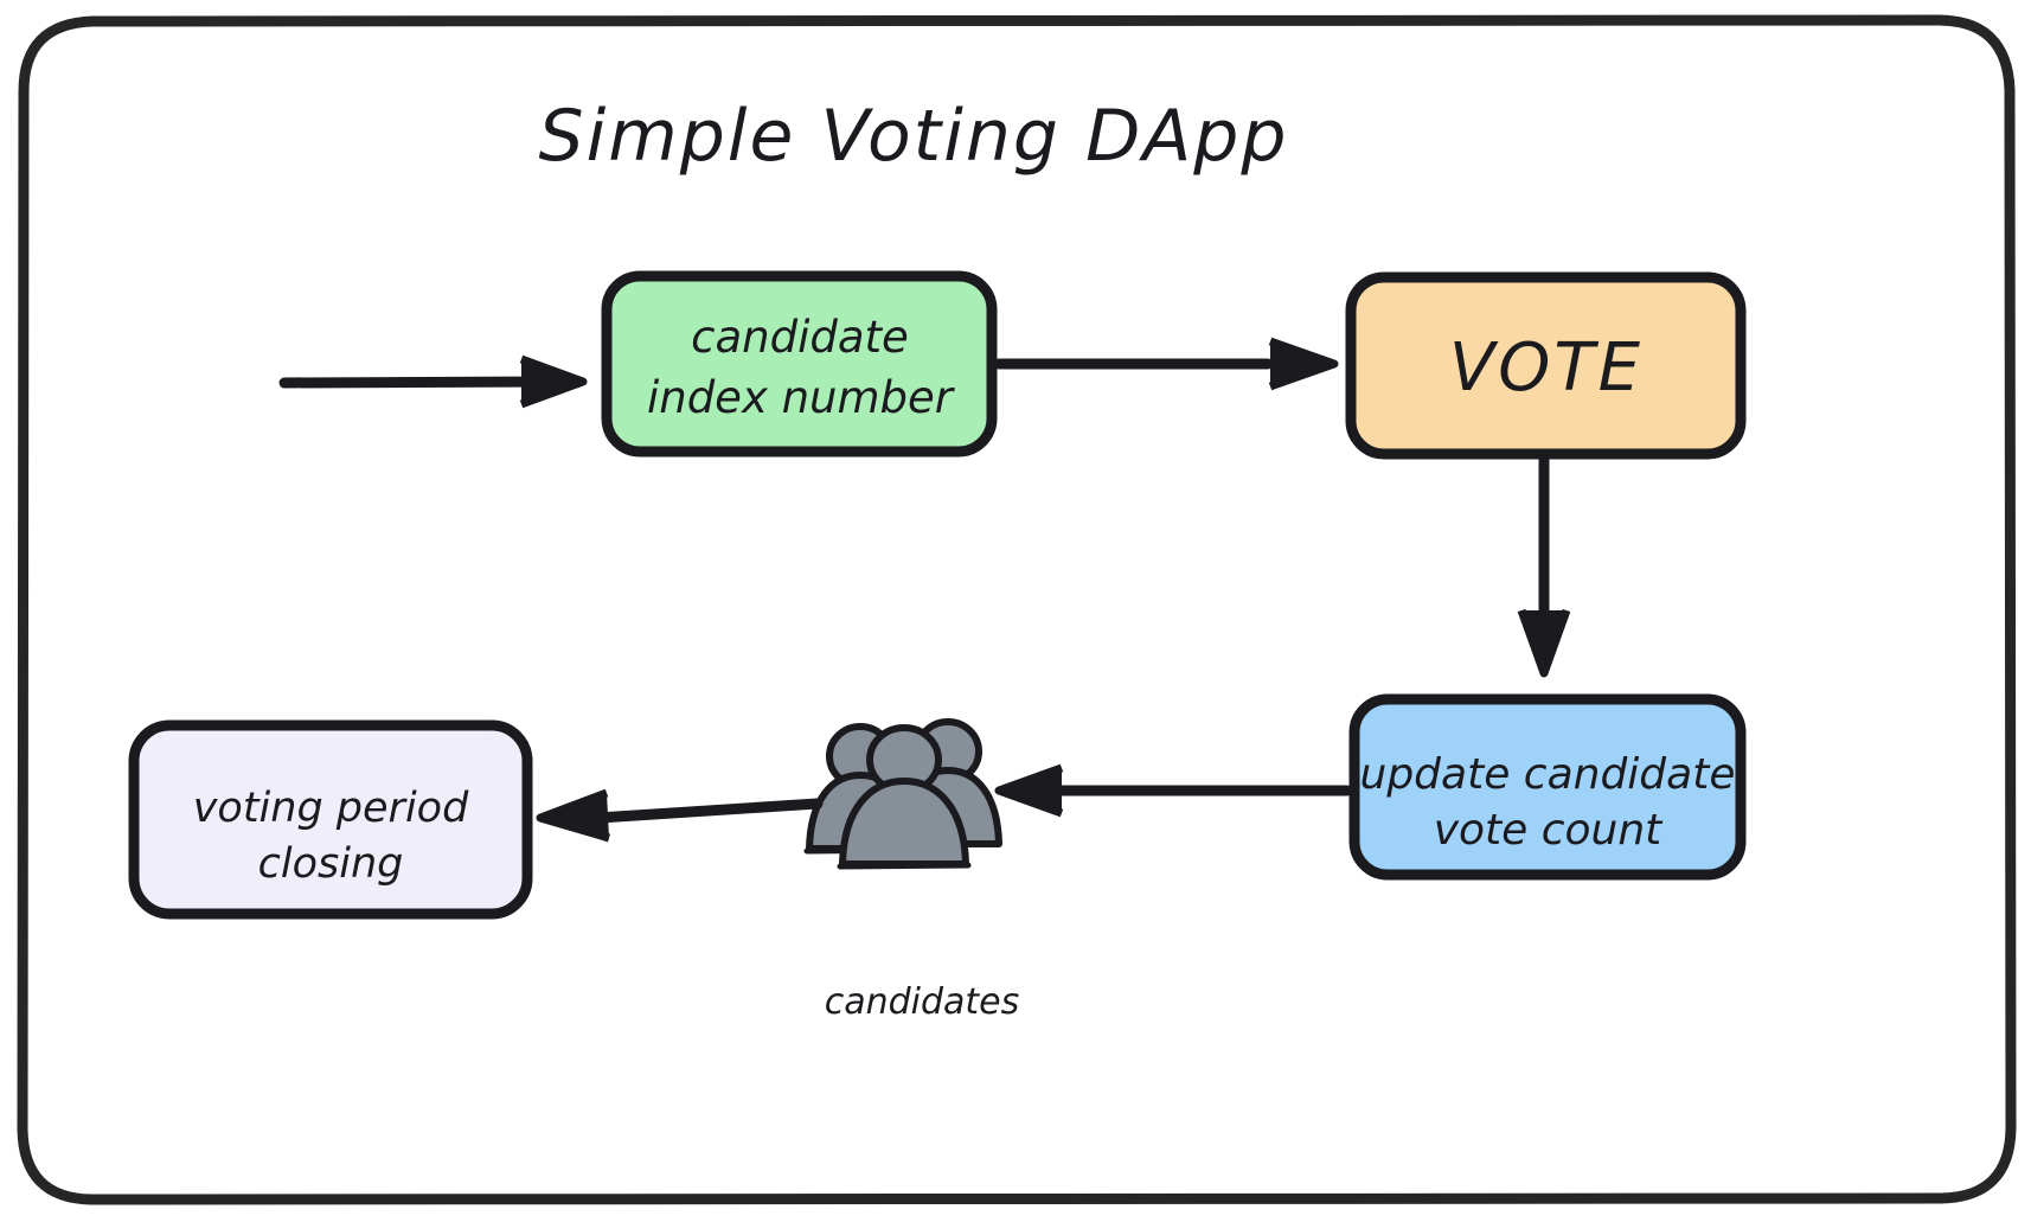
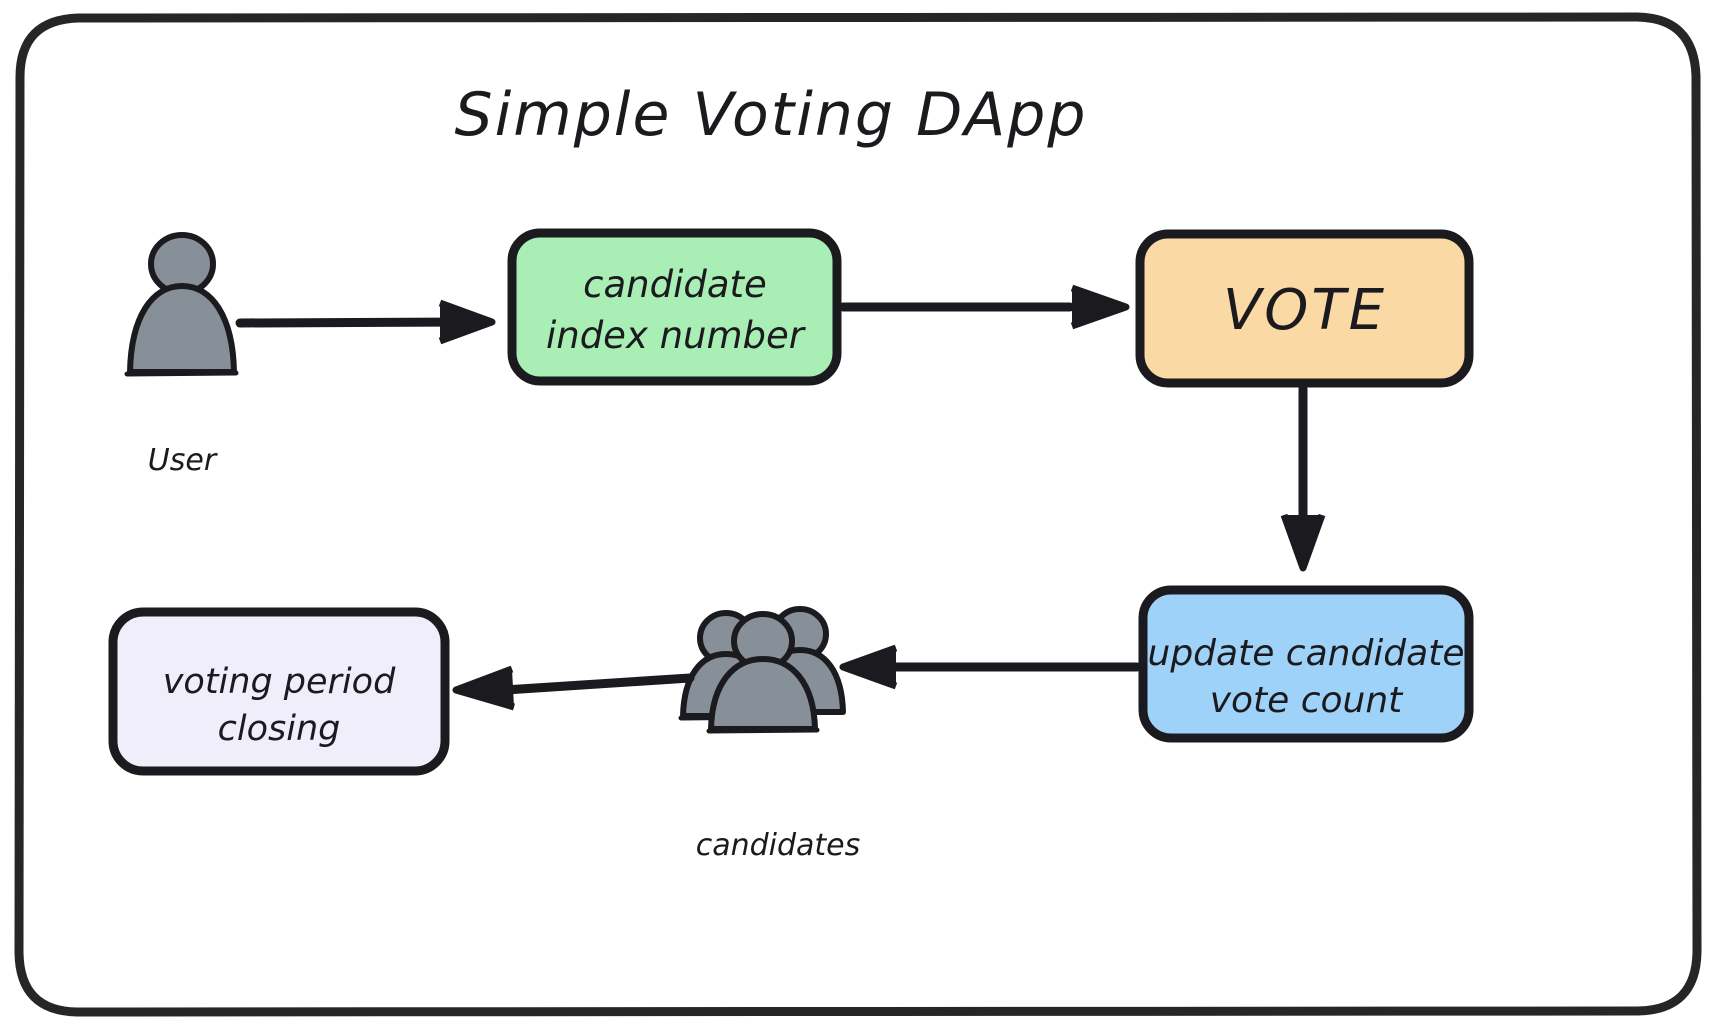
  Simple Voting DApp
+ User
  candidate
  index number
  VOTE
  update candidate
  vote count
  candidates
  voting period
  closing
